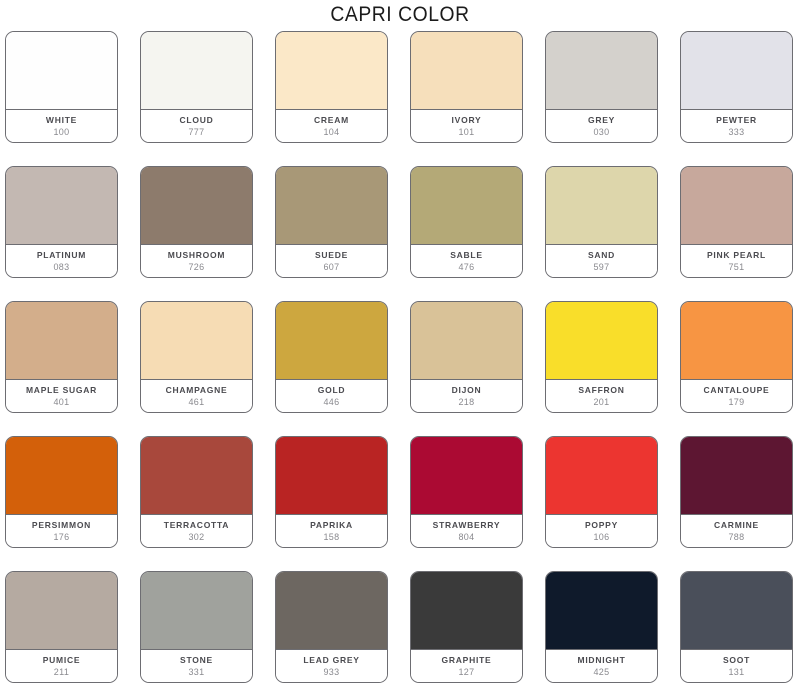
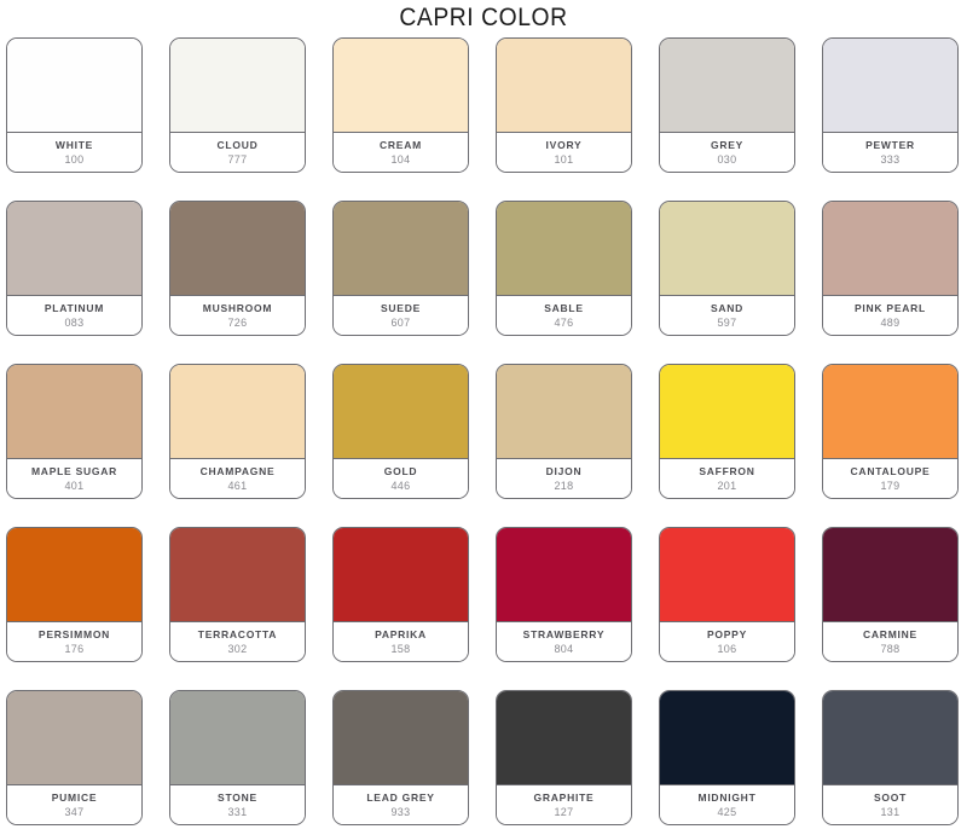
  CAPRI COLOR
  WHITE
  100
  CLOUD
  777
  CREAM
  104
  IVORY
  101
  GREY
  030
  PEWTER
  333
  PLATINUM
  083
  MUSHROOM
  726
  SUEDE
  607
  SABLE
  476
  SAND
  597
  PINK PEARL
- 751
+ 489
  MAPLE SUGAR
  401
  CHAMPAGNE
  461
  GOLD
  446
  DIJON
  218
  SAFFRON
  201
  CANTALOUPE
  179
  PERSIMMON
  176
  TERRACOTTA
  302
  PAPRIKA
  158
  STRAWBERRY
  804
  POPPY
  106
  CARMINE
  788
  PUMICE
- 211
+ 347
  STONE
  331
  LEAD GREY
  933
  GRAPHITE
  127
  MIDNIGHT
  425
  SOOT
  131
